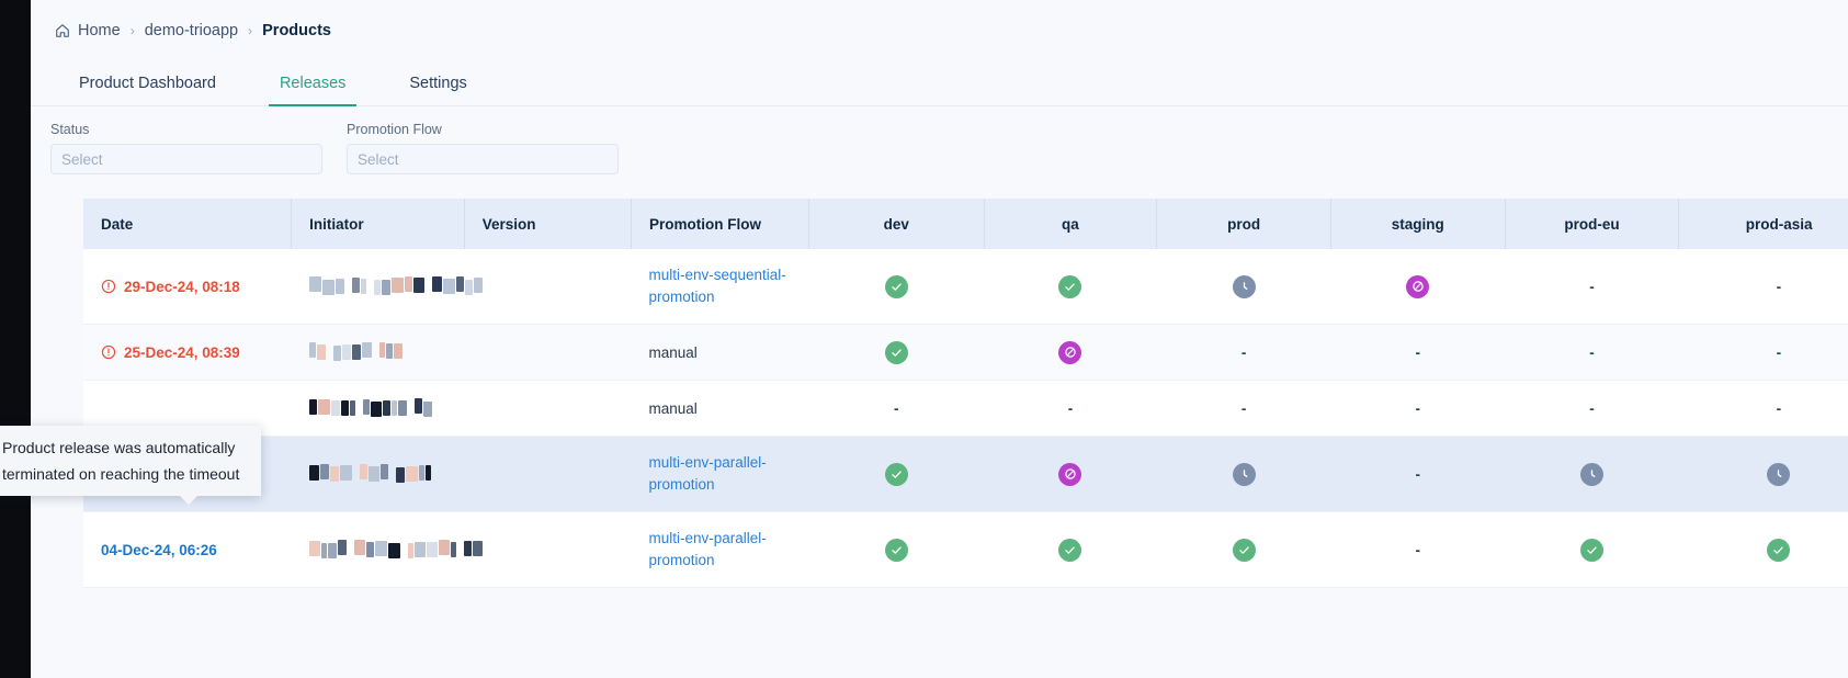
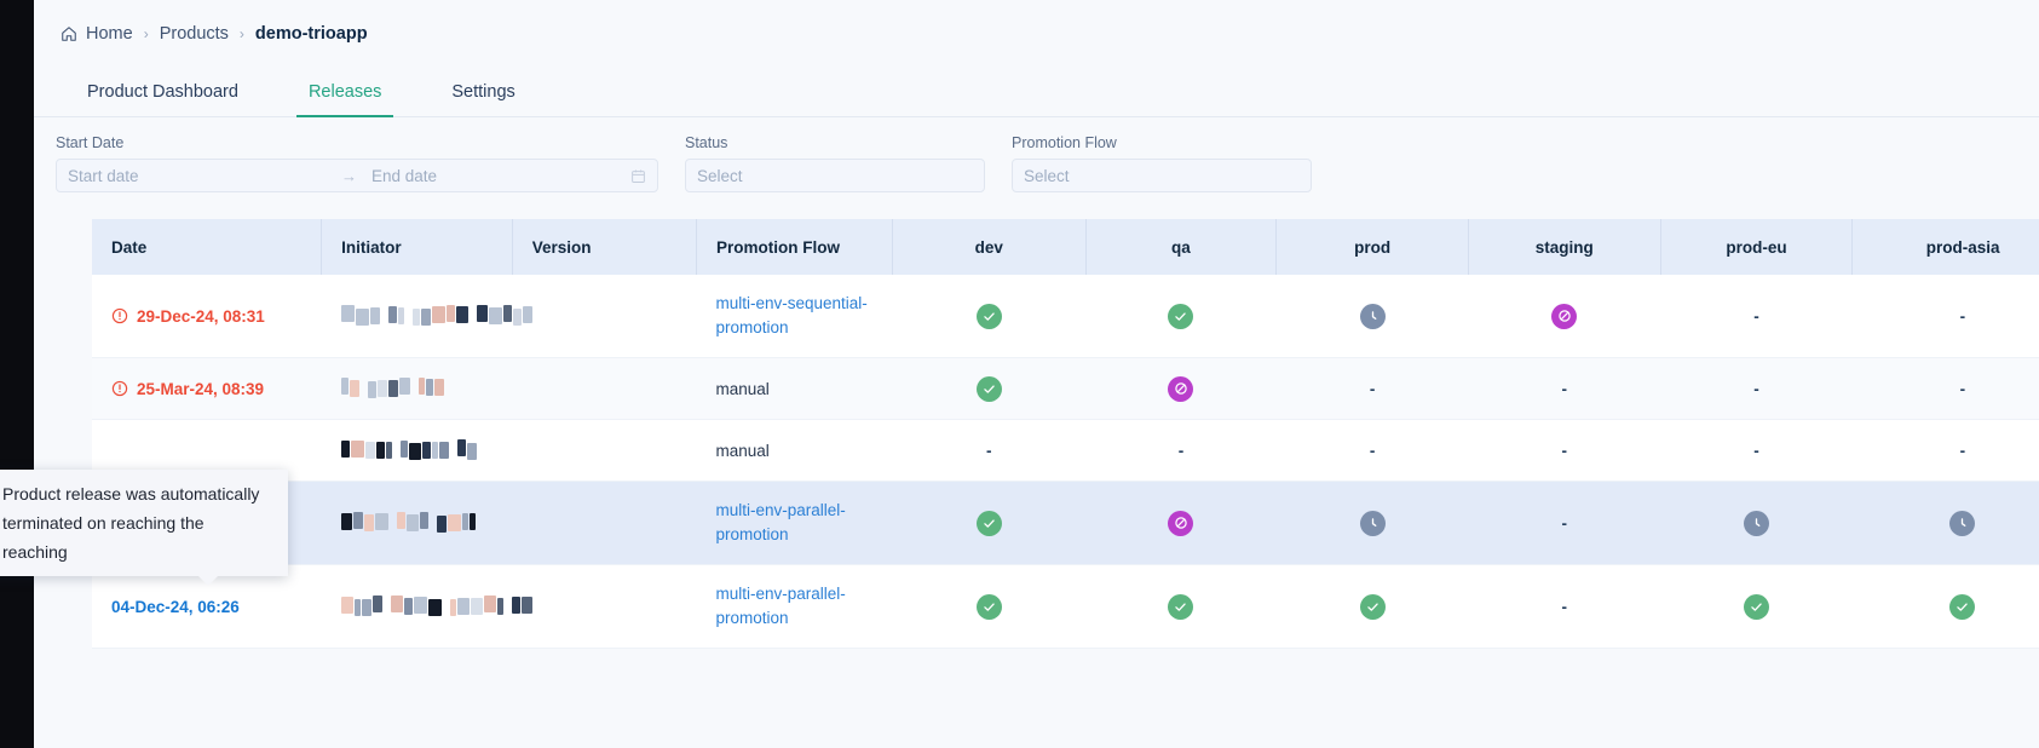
  Home
  ›
- demo-trioapp
+ Products
  ›
- Products
+ demo-trioapp
  Product Dashboard
  Releases
  Settings
+ Start Date
+ Start date
+ →
+ End date
  Status
  Select
  Promotion Flow
  Select
  Date	Initiator	Version	Promotion Flow	dev	qa	prod	staging	prod-eu	prod-asia
- 29-Dec-24, 08:18			multi-env-sequential-promotion					-	-
+ 29-Dec-24, 08:31			multi-env-sequential-promotion					-	-
- 25-Dec-24, 08:39			manual			-	-	-	-
+ 25-Mar-24, 08:39			manual			-	-	-	-
  			manual	-	-	-	-	-	-
  04-Dec-24, 06:26			multi-env-parallel-promotion				-
- Product release was automatically terminated on reaching the timeout
+ Product release was automatically terminated on reaching the reaching
